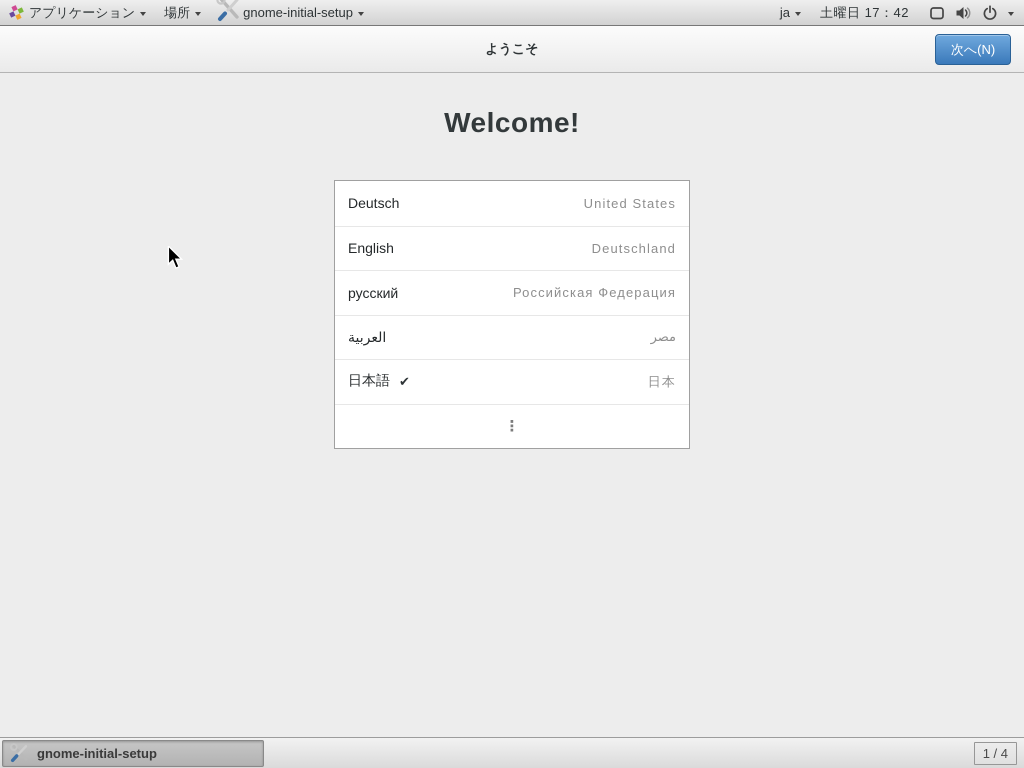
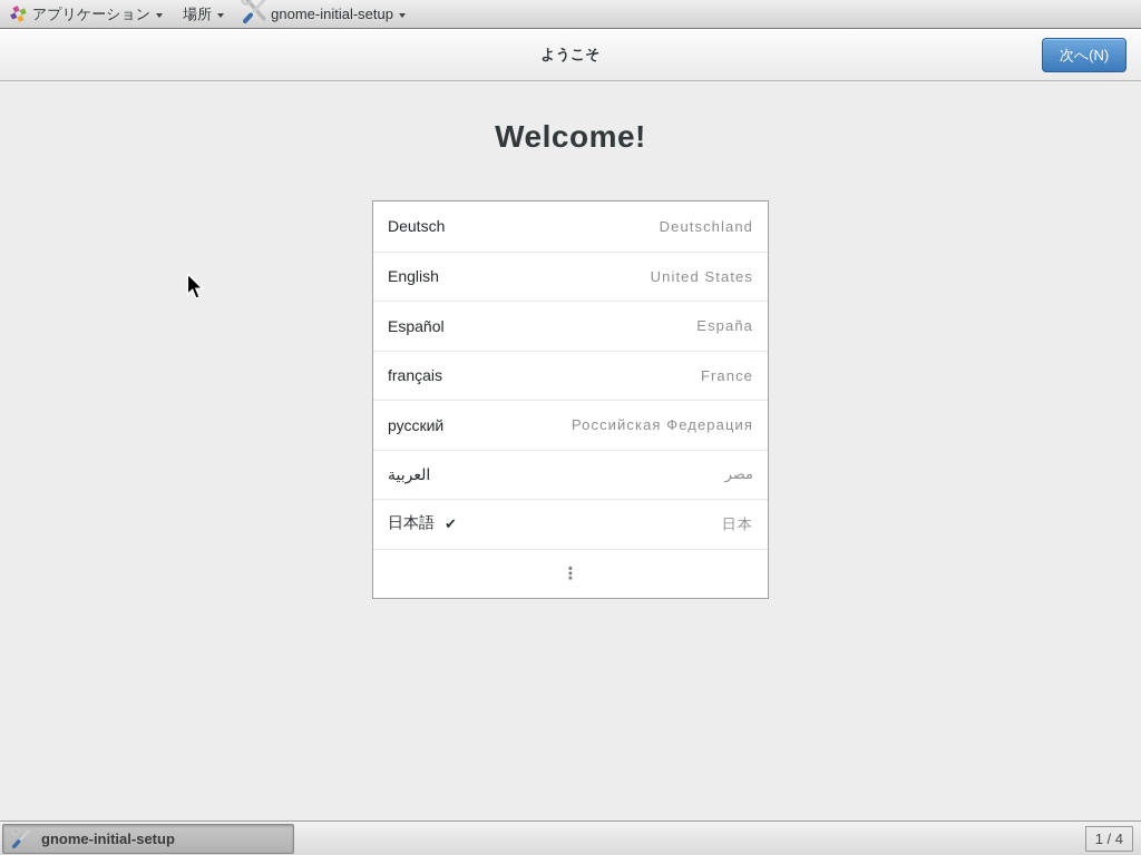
  アプリケーション
  場所
  gnome-initial-setup
- ja
- 土曜日 17：42
  ようこそ
  次へ(N)
  Welcome!
  Deutsch
- United States
+ Deutschland
  English
- Deutschland
+ United States
+ Español
+ España
+ français
+ France
  русский
  Российская Федерация
  العربية
  مصر
  日本語
  ✔
  日本
  ⋮
  gnome-initial-setup
  1 / 4
